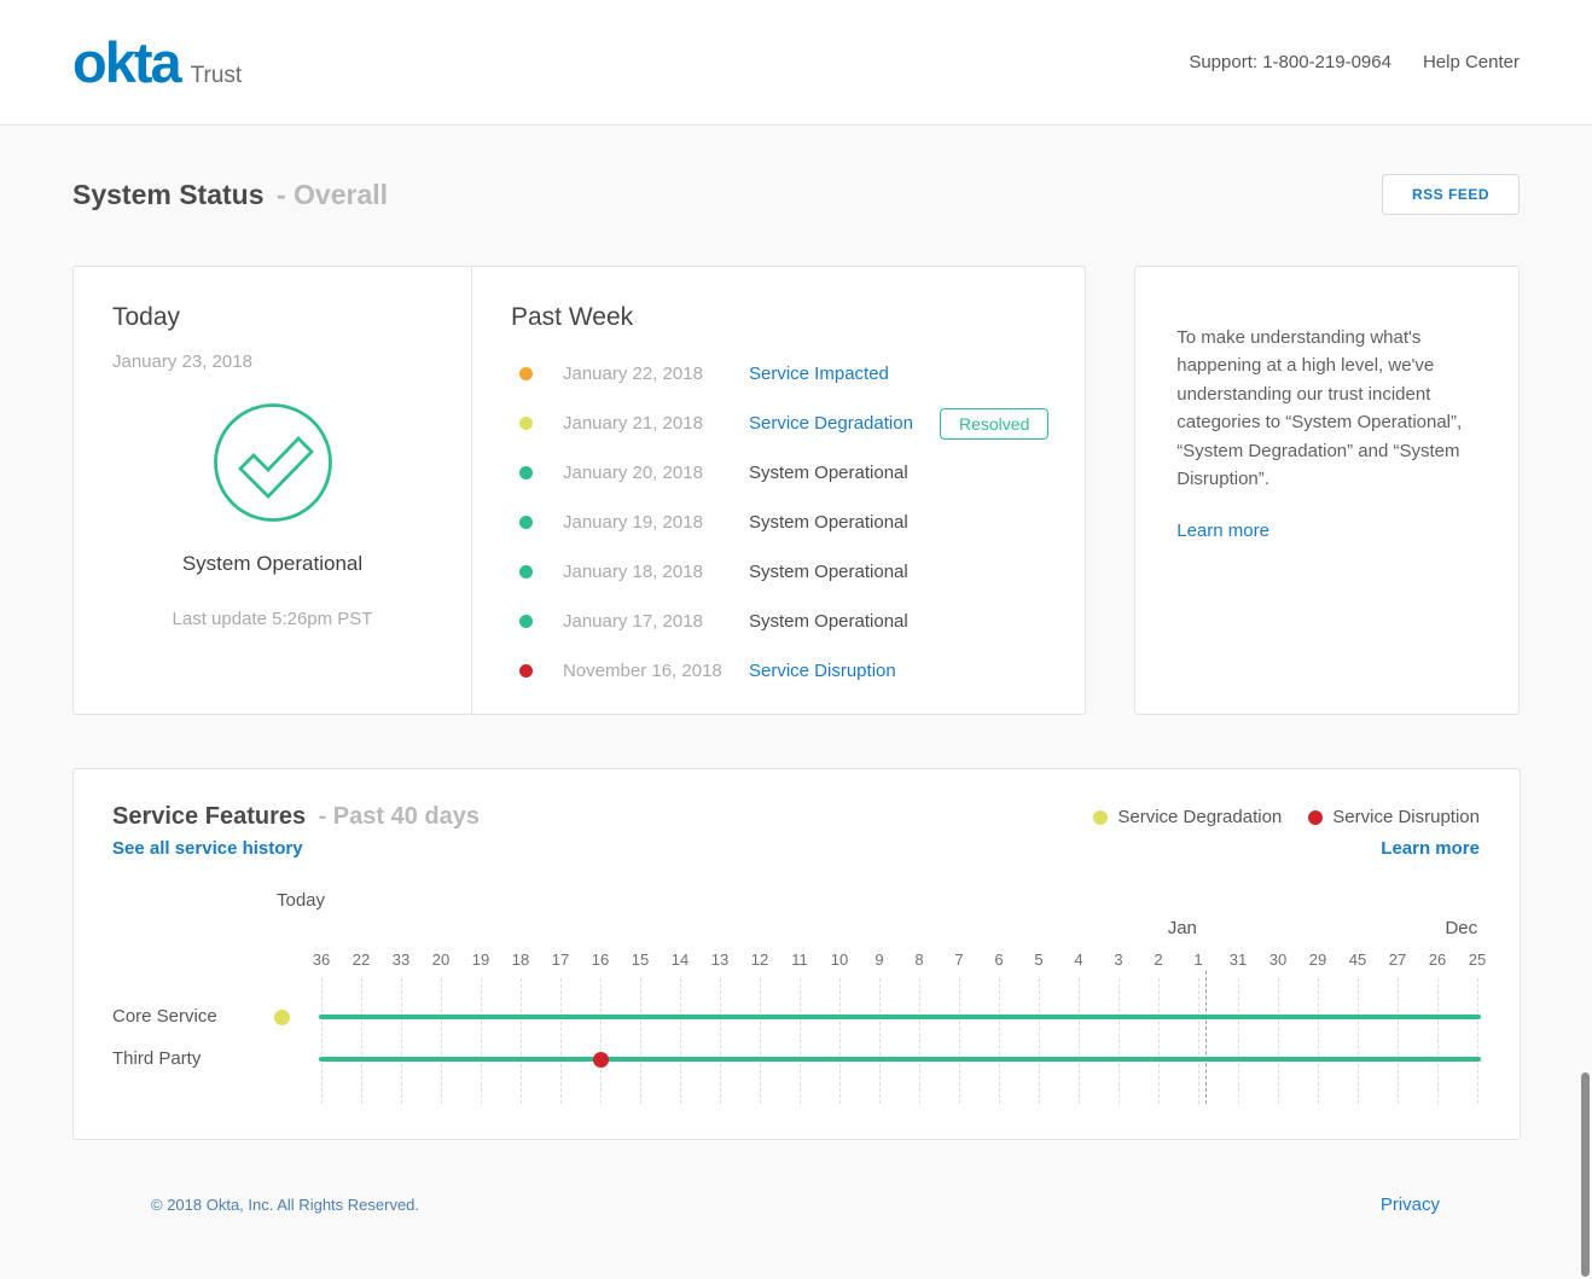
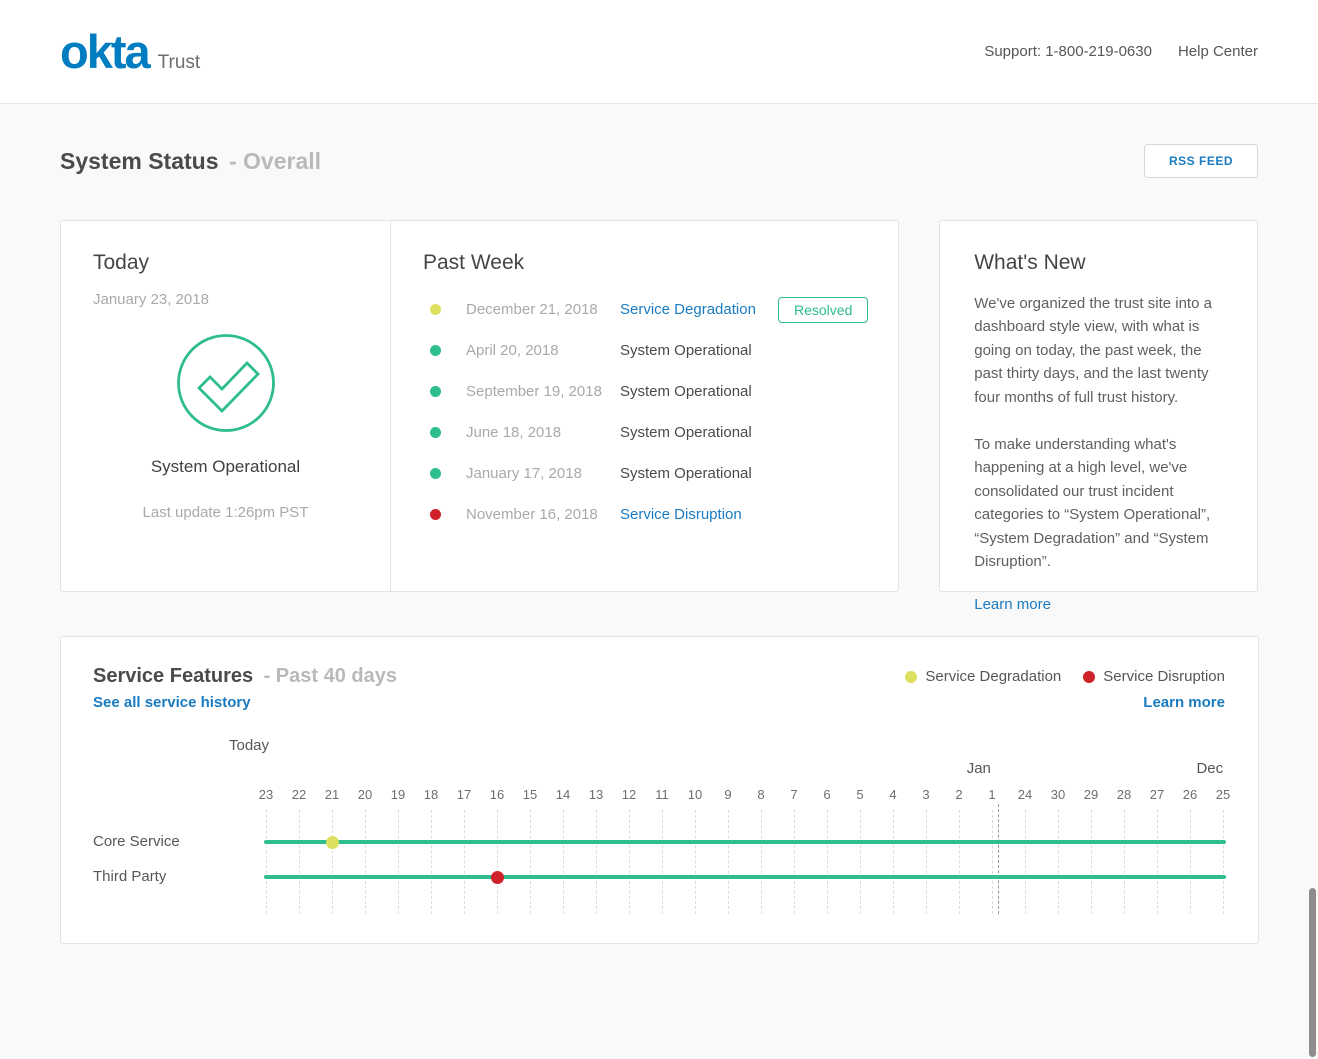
  okta
  Trust
- Support: 1-800-219-0964
+ Support: 1-800-219-0630
  Help Center
  System Status - Overall
  RSS FEED
  Today
  January 23, 2018
  System Operational
- Last update 5:26pm PST
+ Last update 1:26pm PST
  Past Week
- January 22, 2018
- Service Impacted
- January 21, 2018
+ December 21, 2018
  Service Degradation
  Resolved
- January 20, 2018
+ April 20, 2018
  System Operational
- January 19, 2018
+ September 19, 2018
  System Operational
- January 18, 2018
+ June 18, 2018
  System Operational
  January 17, 2018
  System Operational
  November 16, 2018
  Service Disruption
+ What's New
+ We've organized the trust site into a dashboard style view, with what is going on today, the past week, the past thirty days, and the last twenty four months of full trust history.
- To make understanding what's happening at a high level, we've understanding our trust incident categories to “System Operational”, “System Degradation” and “System Disruption”.
+ To make understanding what's happening at a high level, we've consolidated our trust incident categories to “System Operational”, “System Degradation” and “System Disruption”.
  Learn more
  Service Features - Past 40 days
  Service Degradation
  Service Disruption
  See all service history
  Learn more
  Today
  Jan
  Dec
- 36
+ 23
  22
- 33
+ 21
  20
  19
  18
  17
  16
  15
  14
  13
  12
  11
  10
  9
  8
  7
  6
  5
  4
  3
  2
  1
- 31
+ 24
  30
  29
- 45
+ 28
  27
  26
  25
  Core Service
  Third Party
- © 2018 Okta, Inc. All Rights Reserved.
- Privacy
